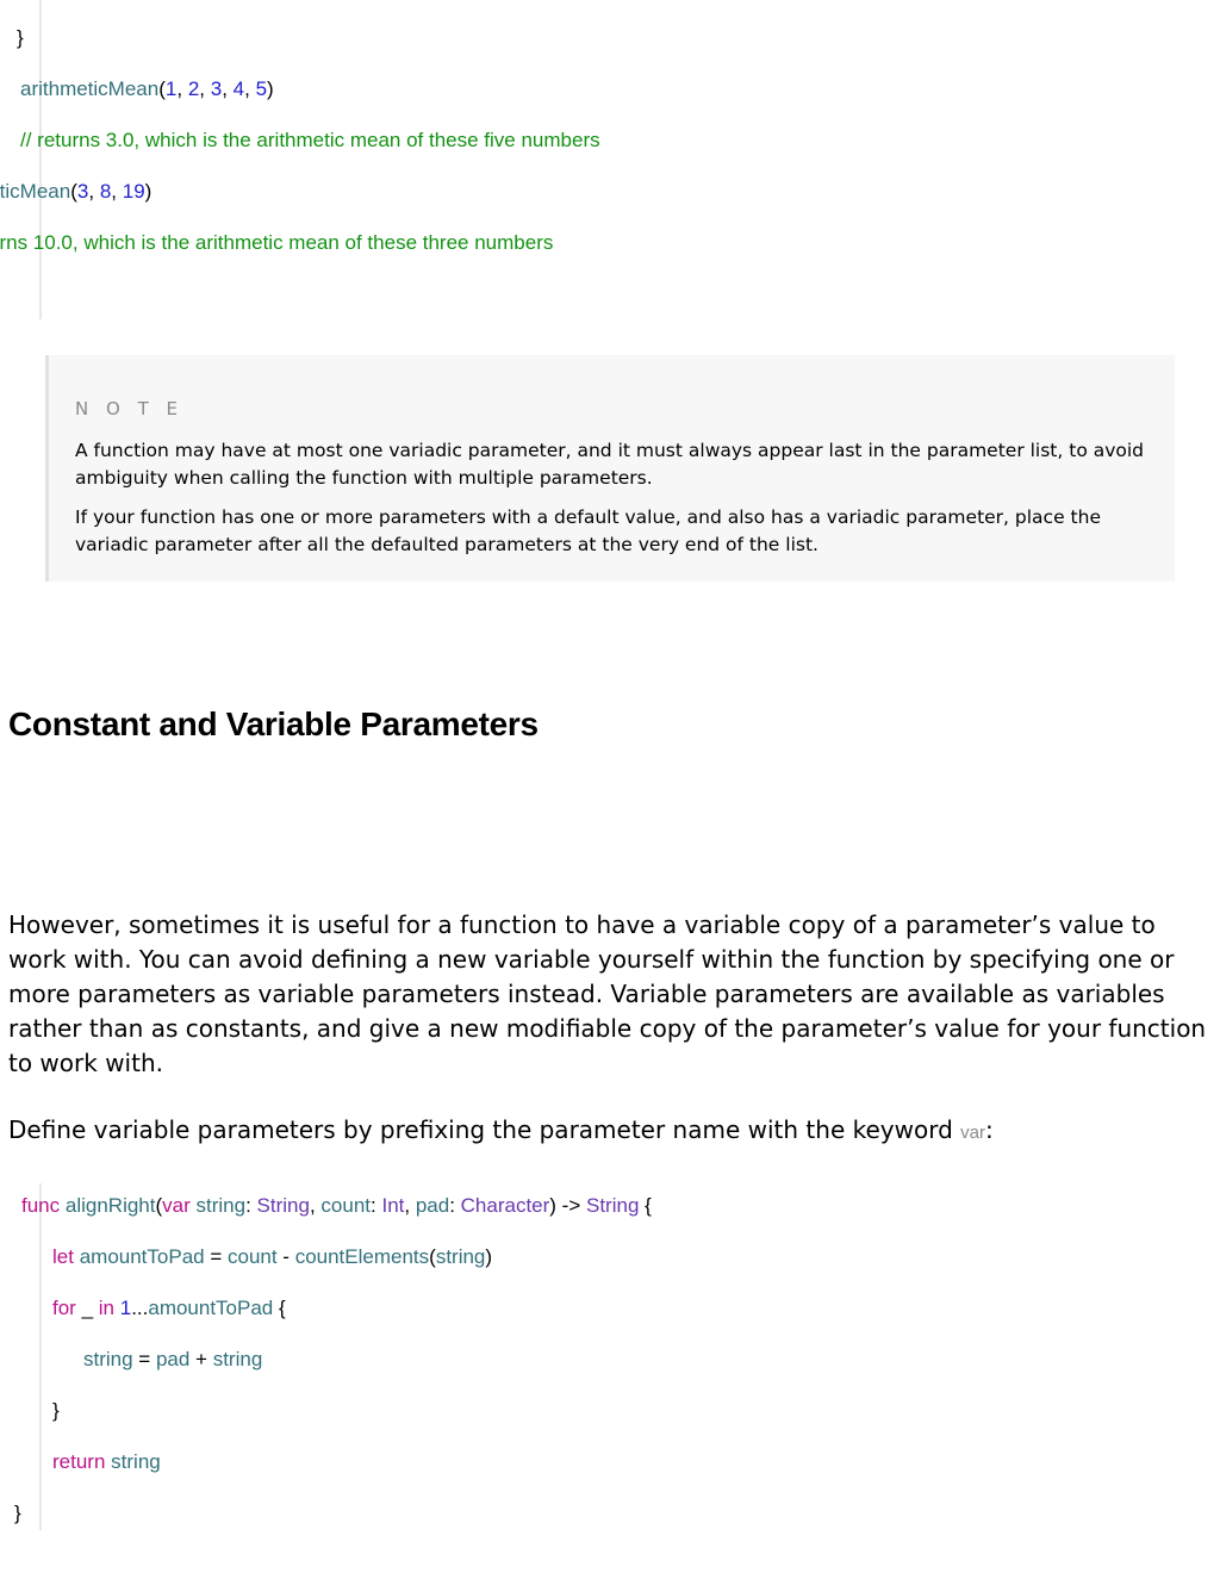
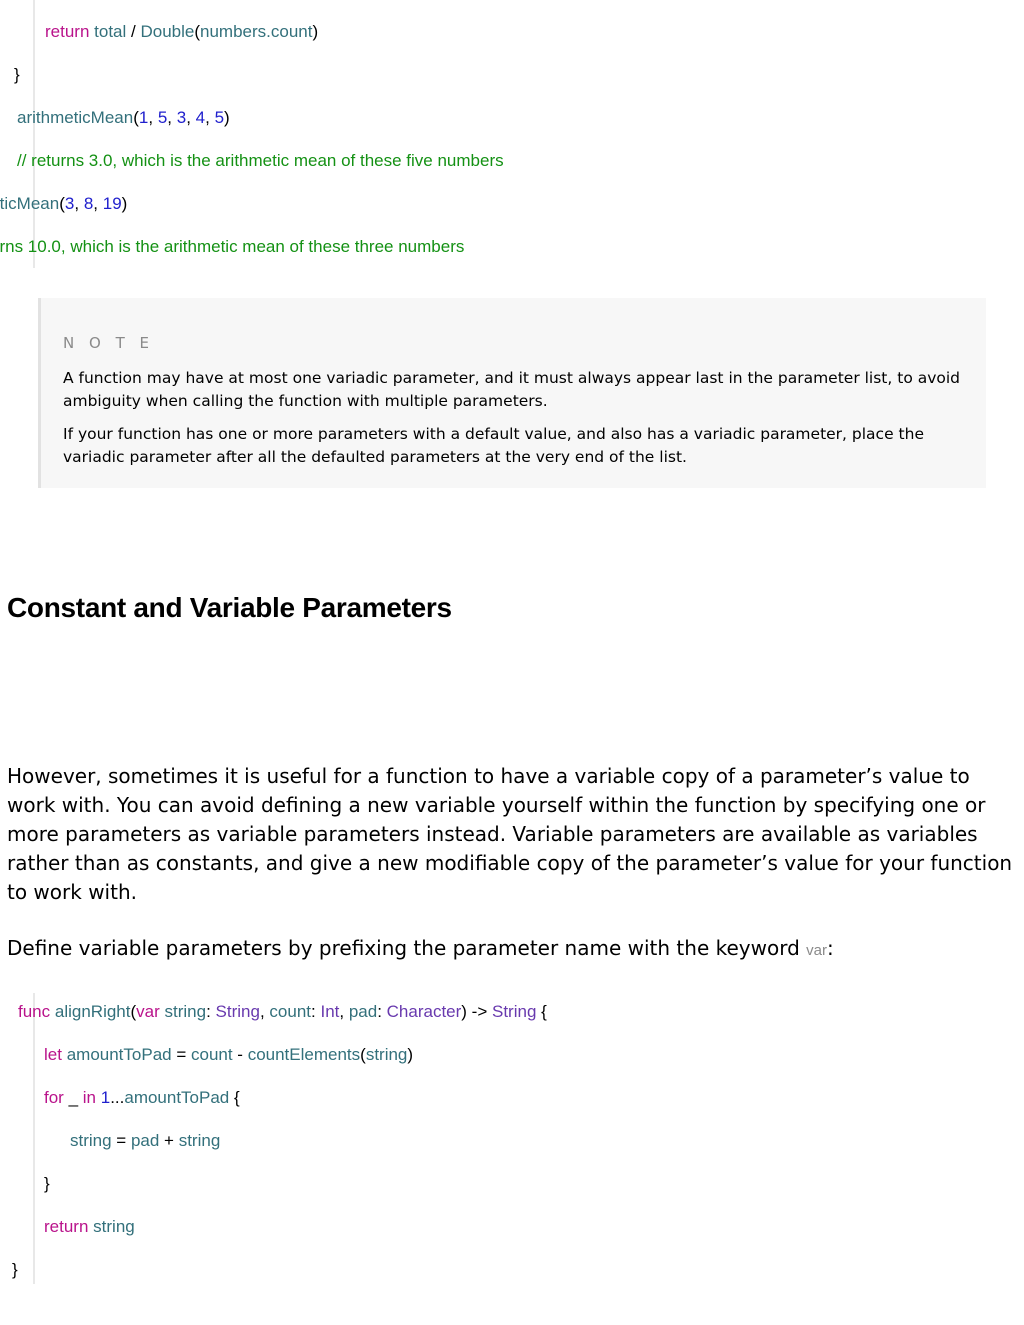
+ return total / Double(numbers.count)
  }
- arithmeticMean(1, 2, 3, 4, 5)
+ arithmeticMean(1, 5, 3, 4, 5)
  // returns 3.0, which is the arithmetic mean of these five numbers
  rns 10.0, which is the arithmetic mean of these three numbers
  N O T E
  A function may have at most one variadic parameter, and it must always appear last in the parameter list, to avoid ambiguity when calling the function with multiple parameters.
  If your function has one or more parameters with a default value, and also has a variadic parameter, place the variadic parameter after all the defaulted parameters at the very end of the list.
  Constant and Variable Parameters
  However, sometimes it is useful for a function to have a variable copy of a parameter’s value to work with. You can avoid defining a new variable yourself within the function by specifying one or more parameters as variable parameters instead. Variable parameters are available as variables rather than as constants, and give a new modifiable copy of the parameter’s value for your function to work with.
  Define variable parameters by prefixing the parameter name with the keyword var:
  func alignRight(var string: String, count: Int, pad: Character) -> String {
  let amountToPad = count - countElements(string)
  for _ in 1...amountToPad {
  string = pad + string
  }
  return string
  }
